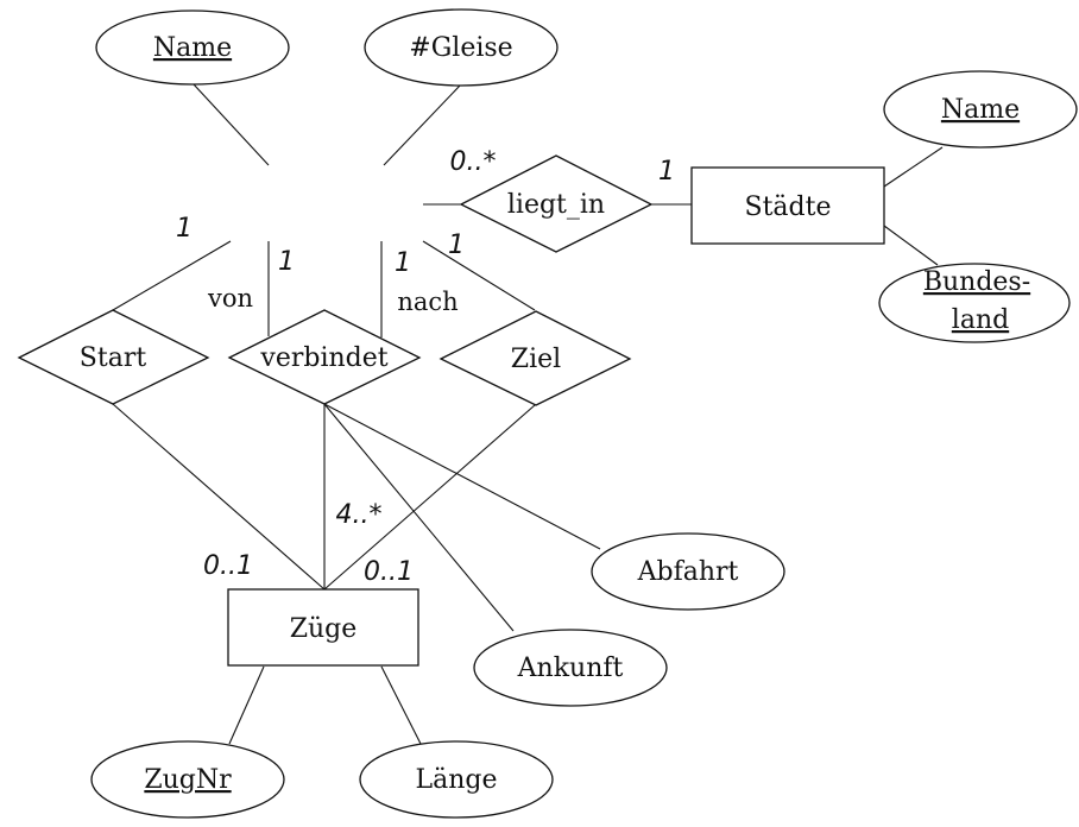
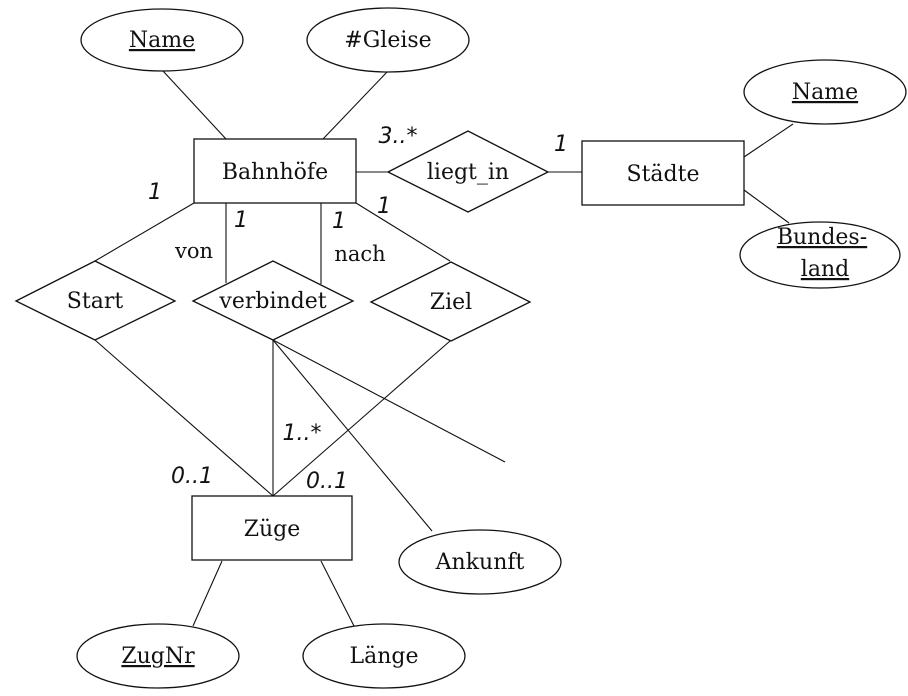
+ Bahnhöfe
  Städte
  Züge
  liegt_in
  Start
  verbindet
  Ziel
  Name
  #Gleise
  Name
  Bundes-
  land
- Abfahrt
  Ankunft
  ZugNr
  Länge
  von
  nach
- 0..*
+ 3..*
  1
  1
  1
  1
  1
  0..1
- 4..*
+ 1..*
  0..1
